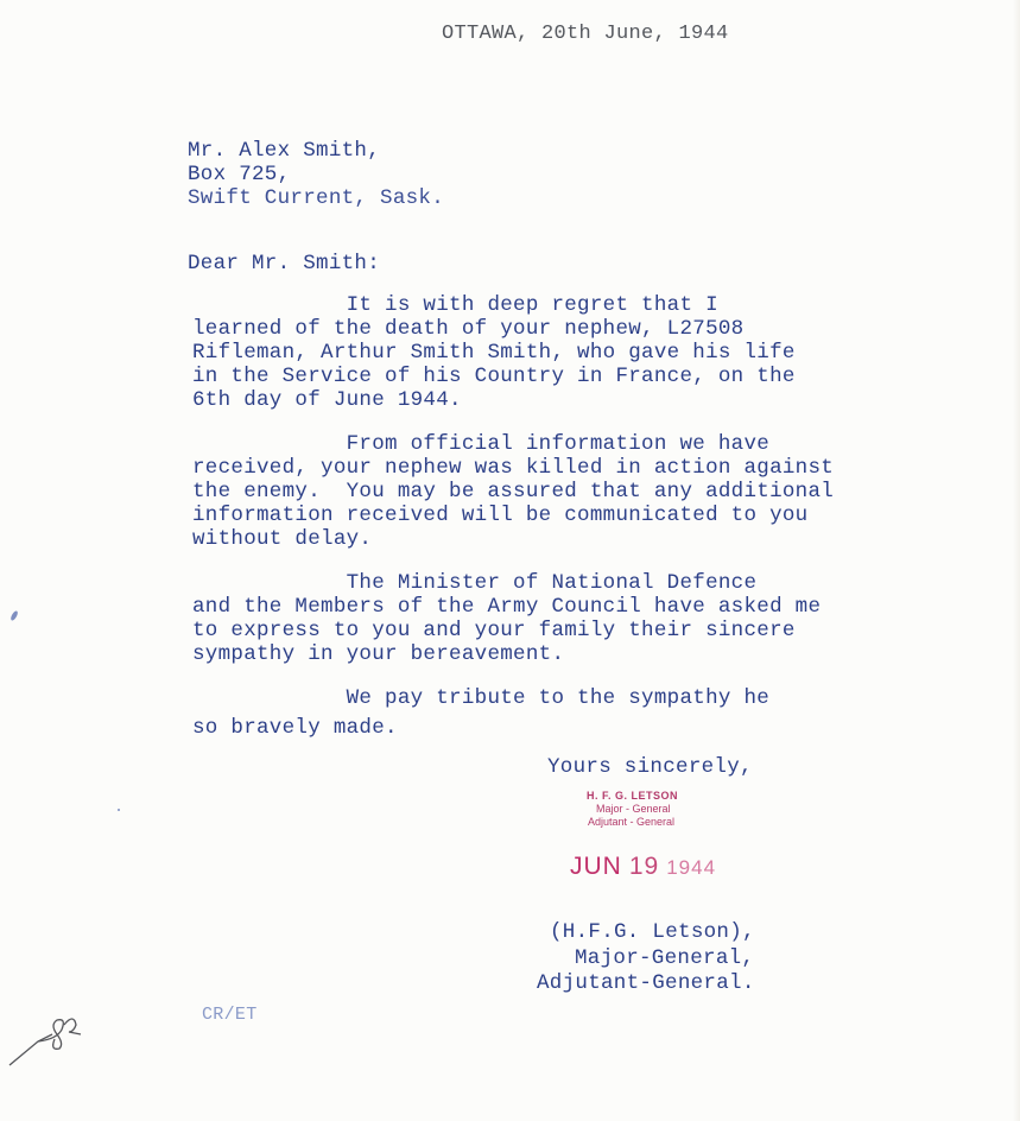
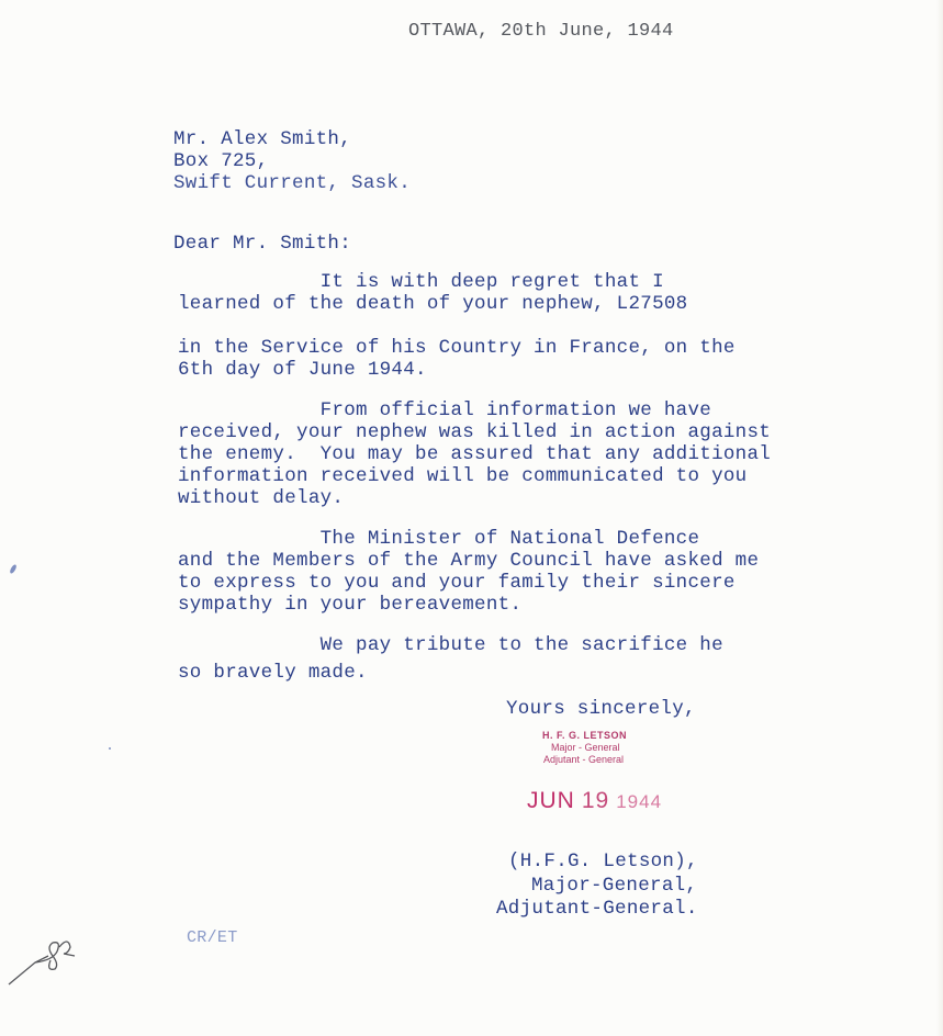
  OTTAWA, 20th June, 1944
  Mr. Alex Smith,
  Box 725,
  Swift Current, Sask.
  Dear Mr. Smith:
  It is with deep regret that I
  learned of the death of your nephew, L27508
- Rifleman, Arthur Smith Smith, who gave his life
  in the Service of his Country in France, on the
  6th day of June 1944.
  From official information we have
  received, your nephew was killed in action against
  the enemy. You may be assured that any additional
  information received will be communicated to you
  without delay.
  The Minister of National Defence
  and the Members of the Army Council have asked me
  to express to you and your family their sincere
  sympathy in your bereavement.
- We pay tribute to the sympathy he
+ We pay tribute to the sacrifice he
  so bravely made.
  Yours sincerely,
  H. F. G. LETSON
  Major - General
  Adjutant - General
  JUN 19 1944
  (H.F.G. Letson),
  Major-General,
  Adjutant-General.
  CR/ET
